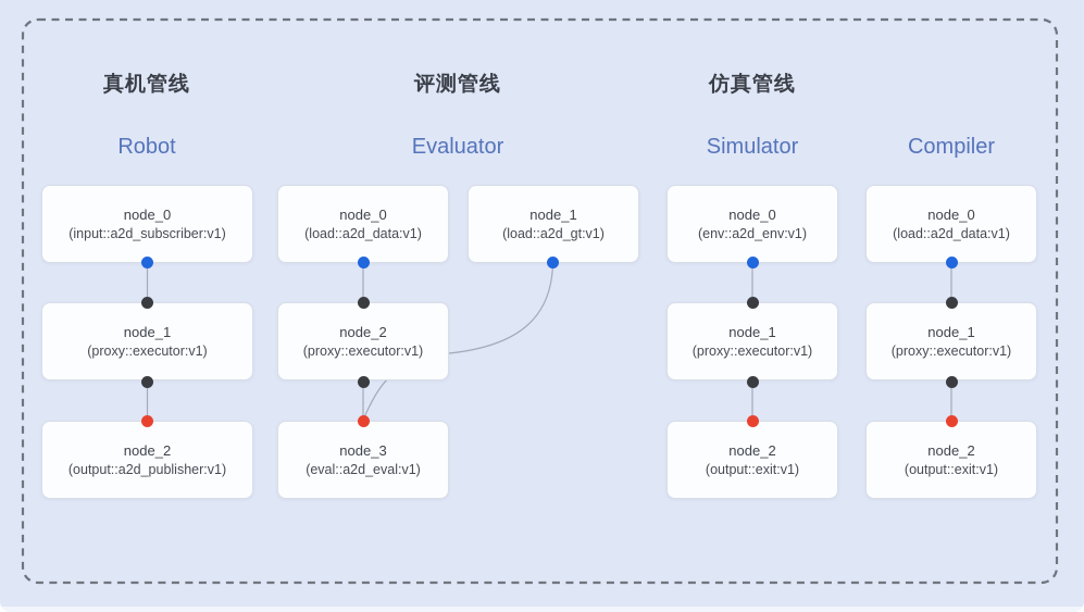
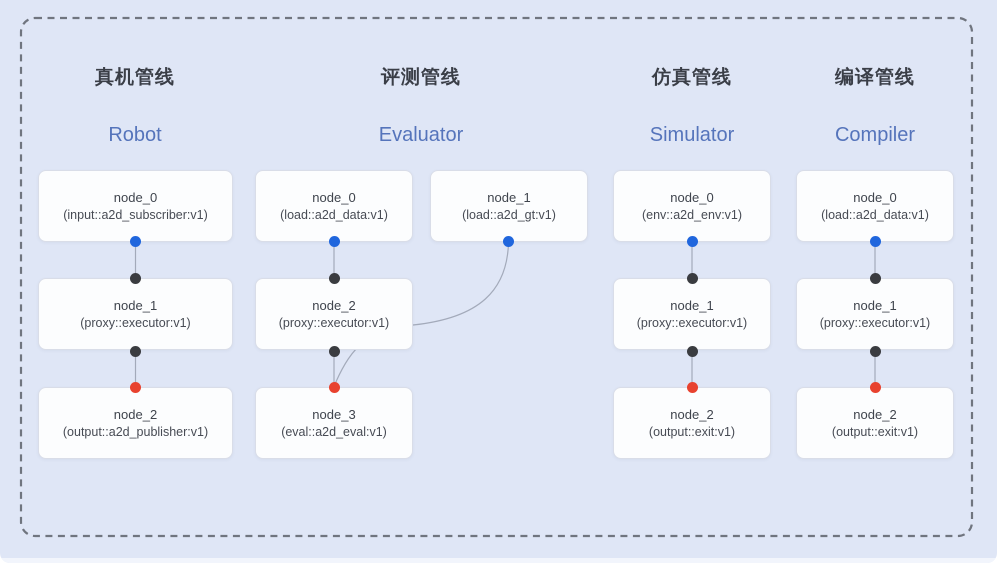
  真机管线
  评测管线
  仿真管线
+ 编译管线
  Robot
  Evaluator
  Simulator
  Compiler
  node_0
  (input::a2d_subscriber:v1)
  node_1
  (proxy::executor:v1)
  node_2
  (output::a2d_publisher:v1)
  node_0
  (load::a2d_data:v1)
  node_1
  (load::a2d_gt:v1)
  node_2
  (proxy::executor:v1)
  node_3
  (eval::a2d_eval:v1)
  node_0
  (env::a2d_env:v1)
  node_1
  (proxy::executor:v1)
  node_2
  (output::exit:v1)
  node_0
  (load::a2d_data:v1)
  node_1
  (proxy::executor:v1)
  node_2
  (output::exit:v1)
